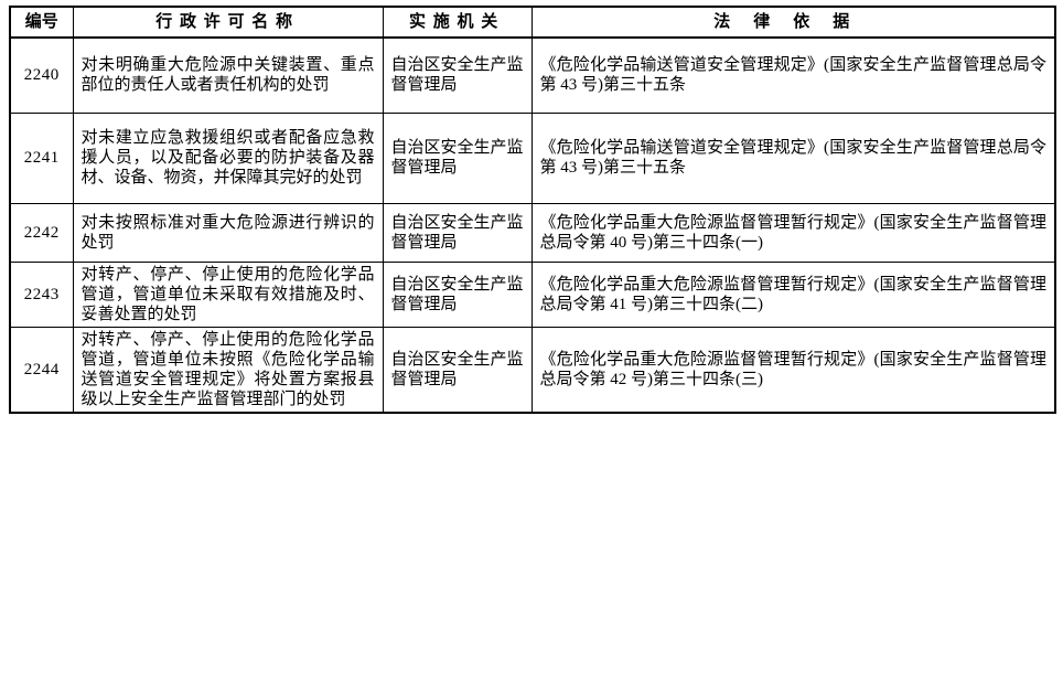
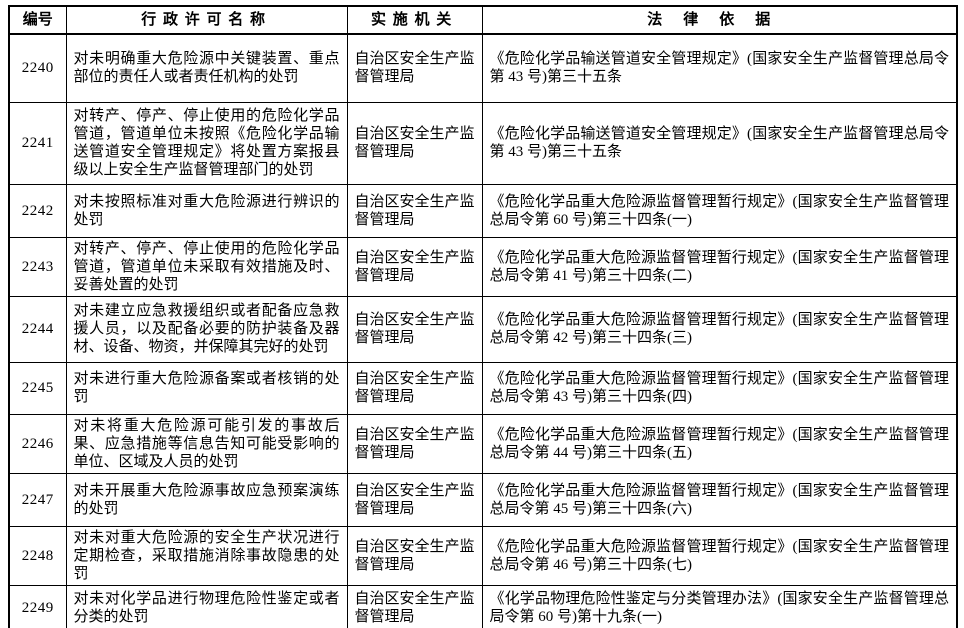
  编号	行政许可名称	实施机关	法律依据
  2240	对未明确重大危险源中关键装置、重点部位的责任人或者责任机构的处罚	自治区安全生产监督管理局	《危险化学品输送管道安全管理规定》(国家安全生产监督管理总局令第 43 号)第三十五条
- 2241	对未建立应急救援组织或者配备应急救援人员，以及配备必要的防护装备及器材、设备、物资，并保障其完好的处罚	自治区安全生产监督管理局	《危险化学品输送管道安全管理规定》(国家安全生产监督管理总局令第 43 号)第三十五条
+ 2241	对转产、停产、停止使用的危险化学品管道，管道单位未按照《危险化学品输送管道安全管理规定》将处置方案报县级以上安全生产监督管理部门的处罚	自治区安全生产监督管理局	《危险化学品输送管道安全管理规定》(国家安全生产监督管理总局令第 43 号)第三十五条
- 2242	对未按照标准对重大危险源进行辨识的处罚	自治区安全生产监督管理局	《危险化学品重大危险源监督管理暂行规定》(国家安全生产监督管理总局令第 40 号)第三十四条(一)
+ 2242	对未按照标准对重大危险源进行辨识的处罚	自治区安全生产监督管理局	《危险化学品重大危险源监督管理暂行规定》(国家安全生产监督管理总局令第 60 号)第三十四条(一)
  2243	对转产、停产、停止使用的危险化学品管道，管道单位未采取有效措施及时、妥善处置的处罚	自治区安全生产监督管理局	《危险化学品重大危险源监督管理暂行规定》(国家安全生产监督管理总局令第 41 号)第三十四条(二)
- 2244	对转产、停产、停止使用的危险化学品管道，管道单位未按照《危险化学品输送管道安全管理规定》将处置方案报县级以上安全生产监督管理部门的处罚	自治区安全生产监督管理局	《危险化学品重大危险源监督管理暂行规定》(国家安全生产监督管理总局令第 42 号)第三十四条(三)
+ 2244	对未建立应急救援组织或者配备应急救援人员，以及配备必要的防护装备及器材、设备、物资，并保障其完好的处罚	自治区安全生产监督管理局	《危险化学品重大危险源监督管理暂行规定》(国家安全生产监督管理总局令第 42 号)第三十四条(三)
+ 2245	对未进行重大危险源备案或者核销的处罚	自治区安全生产监督管理局	《危险化学品重大危险源监督管理暂行规定》(国家安全生产监督管理总局令第 43 号)第三十四条(四)
+ 2246	对未将重大危险源可能引发的事故后果、应急措施等信息告知可能受影响的单位、区域及人员的处罚	自治区安全生产监督管理局	《危险化学品重大危险源监督管理暂行规定》(国家安全生产监督管理总局令第 44 号)第三十四条(五)
+ 2247	对未开展重大危险源事故应急预案演练的处罚	自治区安全生产监督管理局	《危险化学品重大危险源监督管理暂行规定》(国家安全生产监督管理总局令第 45 号)第三十四条(六)
+ 2248	对未对重大危险源的安全生产状况进行定期检查，采取措施消除事故隐患的处罚	自治区安全生产监督管理局	《危险化学品重大危险源监督管理暂行规定》(国家安全生产监督管理总局令第 46 号)第三十四条(七)
+ 2249	对未对化学品进行物理危险性鉴定或者分类的处罚	自治区安全生产监督管理局	《化学品物理危险性鉴定与分类管理办法》(国家安全生产监督管理总局令第 60 号)第十九条(一)
